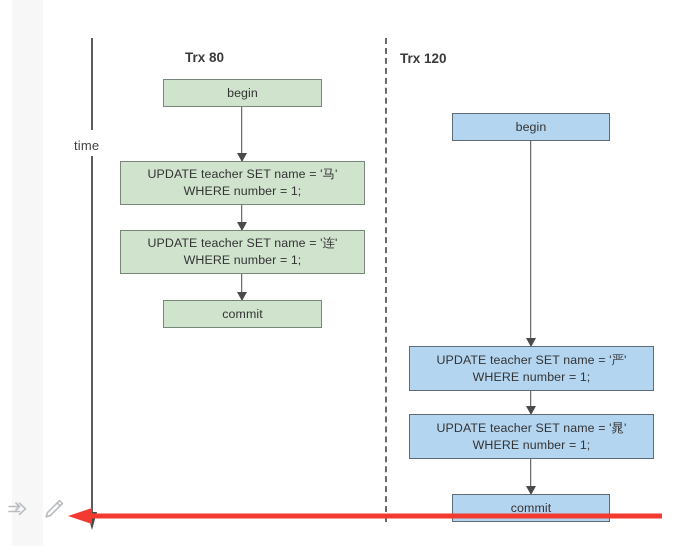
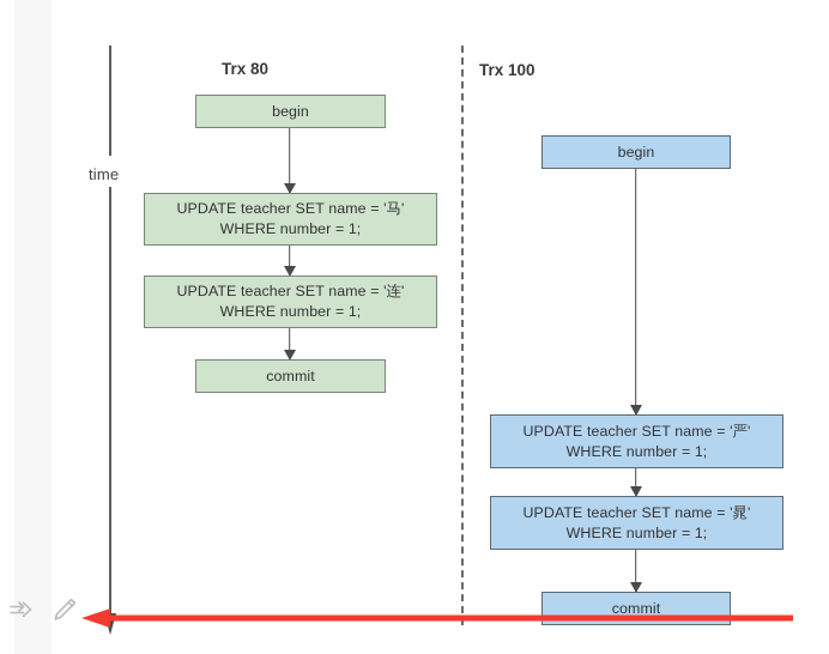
  time
  Trx 80
- Trx 120
+ Trx 100
  begin
  UPDATE teacher SET name = '马'
  WHERE number = 1;
  UPDATE teacher SET name = '连'
  WHERE number = 1;
  commit
  begin
  UPDATE teacher SET name = '严'
  WHERE number = 1;
  UPDATE teacher SET name = '晁'
  WHERE number = 1;
  commit
